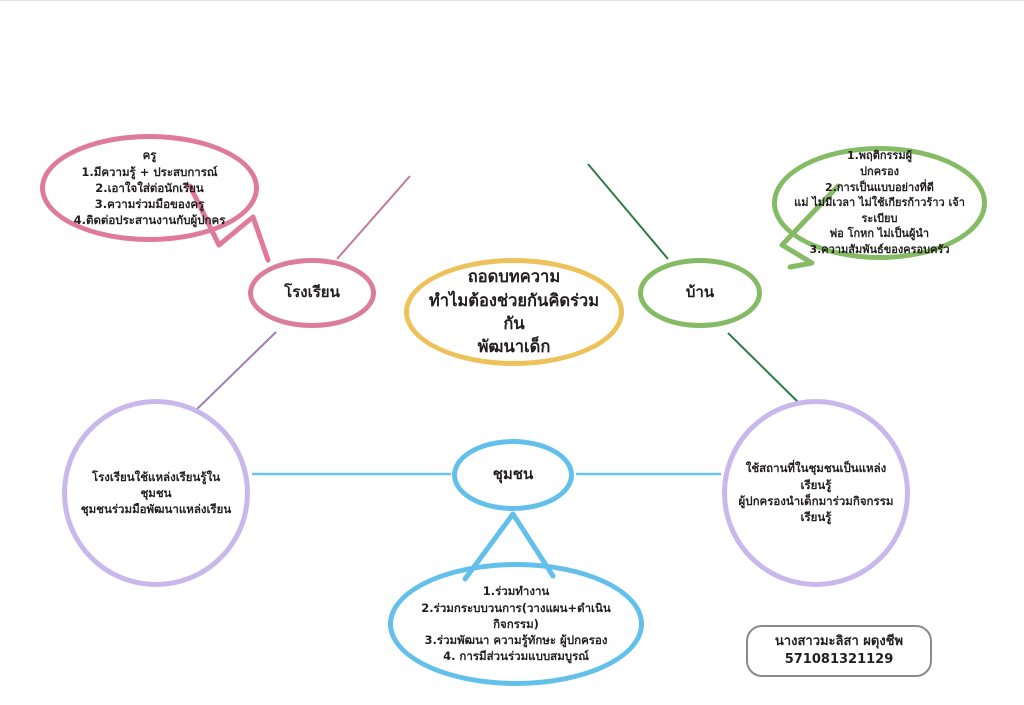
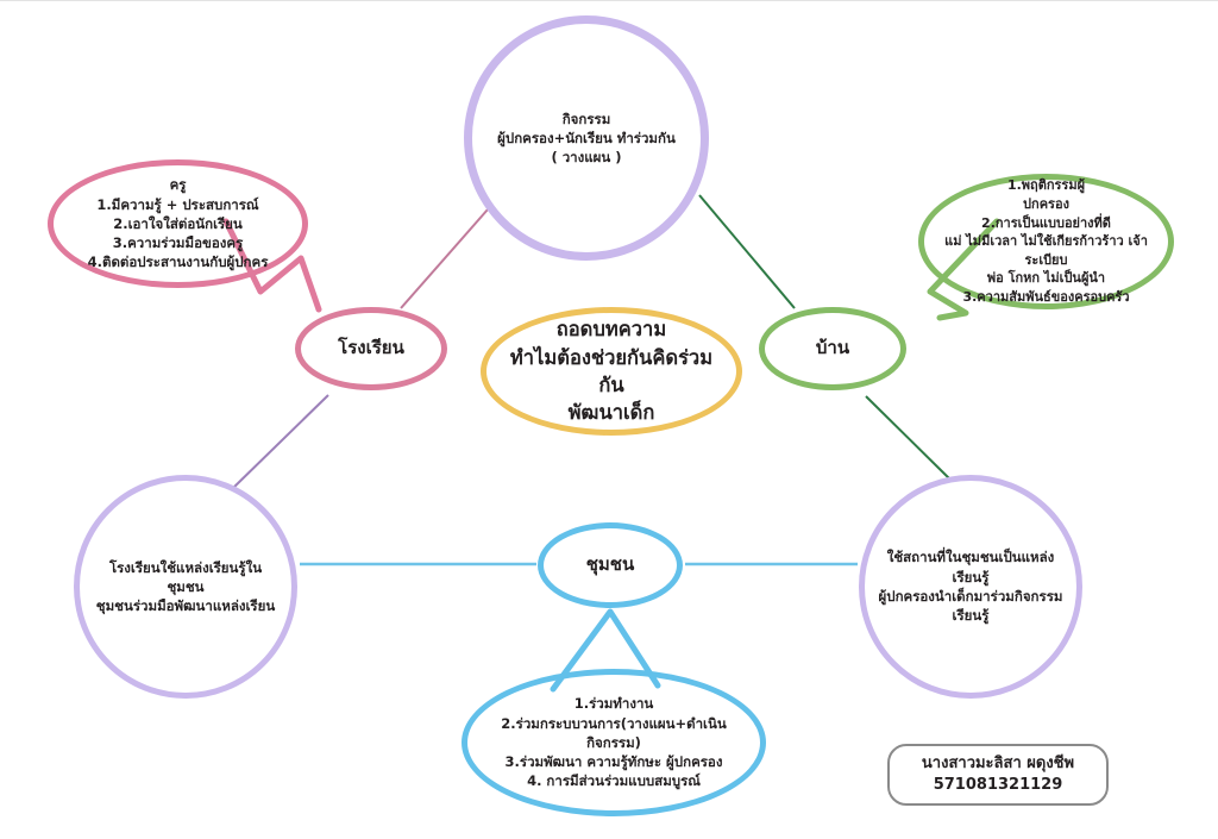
+ กิจกรรม
+ ผู้ปกครอง+นักเรียน ทำร่วมกัน
+ ( วางแผน )
  ครู
  1.มีความรู้ + ประสบการณ์
  2.เอาใจใส่ต่อนักเรียน
  3.ความร่วมมือของครู
  4.ติดต่อประสานงานกับผู้ปกคร
  1.พฤติกรรมผู้
  ปกครอง
  2.การเป็นแบบอย่างที่ดี
  แม่ ไม่มีเวลา ไม่ใช้เกียรก้าวร้าว เจ้าระเบียบ
  พ่อ โกหก ไม่เป็นผู้นำ
  3.ความสัมพันธ์ของครอบครัว
  โรงเรียน
  ถอดบทความ
  ทำไมต้องช่วยกันคิดร่วมกัน
  พัฒนาเด็ก
  บ้าน
  โรงเรียนใช้แหล่งเรียนรู้ในชุมชน
  ชุมชนร่วมมือพัฒนาแหล่งเรียน
  ชุมชน
  ใช้สถานที่ในชุมชนเป็นแหล่งเรียนรู้
  ผู้ปกครองนำเด็กมาร่วมกิจกรรมเรียนรู้
  1.ร่วมทำงาน
  2.ร่วมกระบบวนการ(วางแผน+ดำเนินกิจกรรม)
  3.ร่วมพัฒนา ความรู้ทักษะ ผู้ปกครอง
  4. การมีส่วนร่วมแบบสมบูรณ์
  นางสาวมะลิสา ผดุงชีพ
  571081321129
